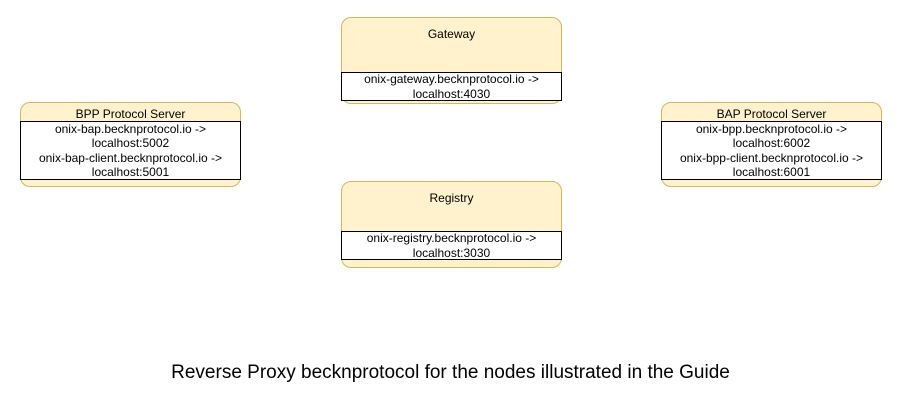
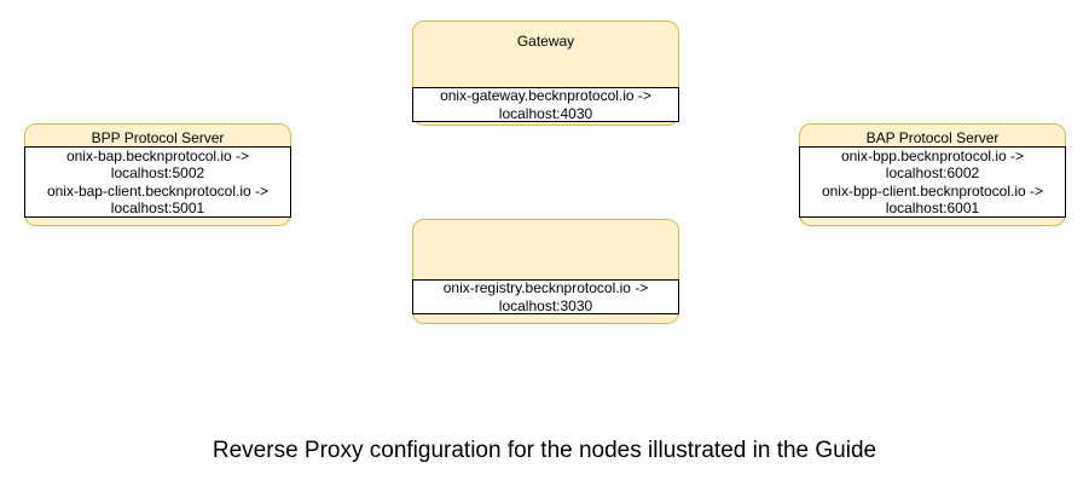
  Gateway
  onix-gateway.becknprotocol.io ->
  localhost:4030
  BPP Protocol Server
  onix-bap.becknprotocol.io ->
  localhost:5002
  onix-bap-client.becknprotocol.io ->
  localhost:5001
  BAP Protocol Server
  onix-bpp.becknprotocol.io ->
  localhost:6002
  onix-bpp-client.becknprotocol.io ->
  localhost:6001
- Registry
  onix-registry.becknprotocol.io ->
  localhost:3030
- Reverse Proxy becknprotocol for the nodes illustrated in the Guide
+ Reverse Proxy configuration for the nodes illustrated in the Guide
